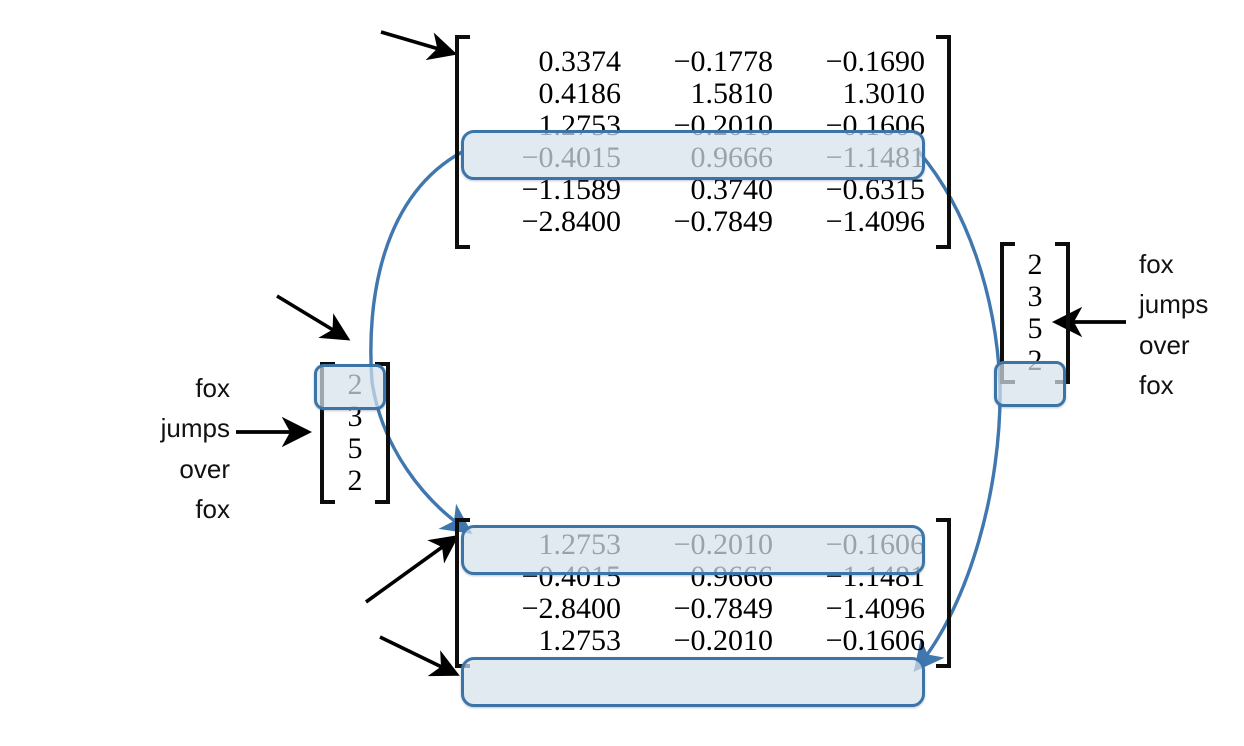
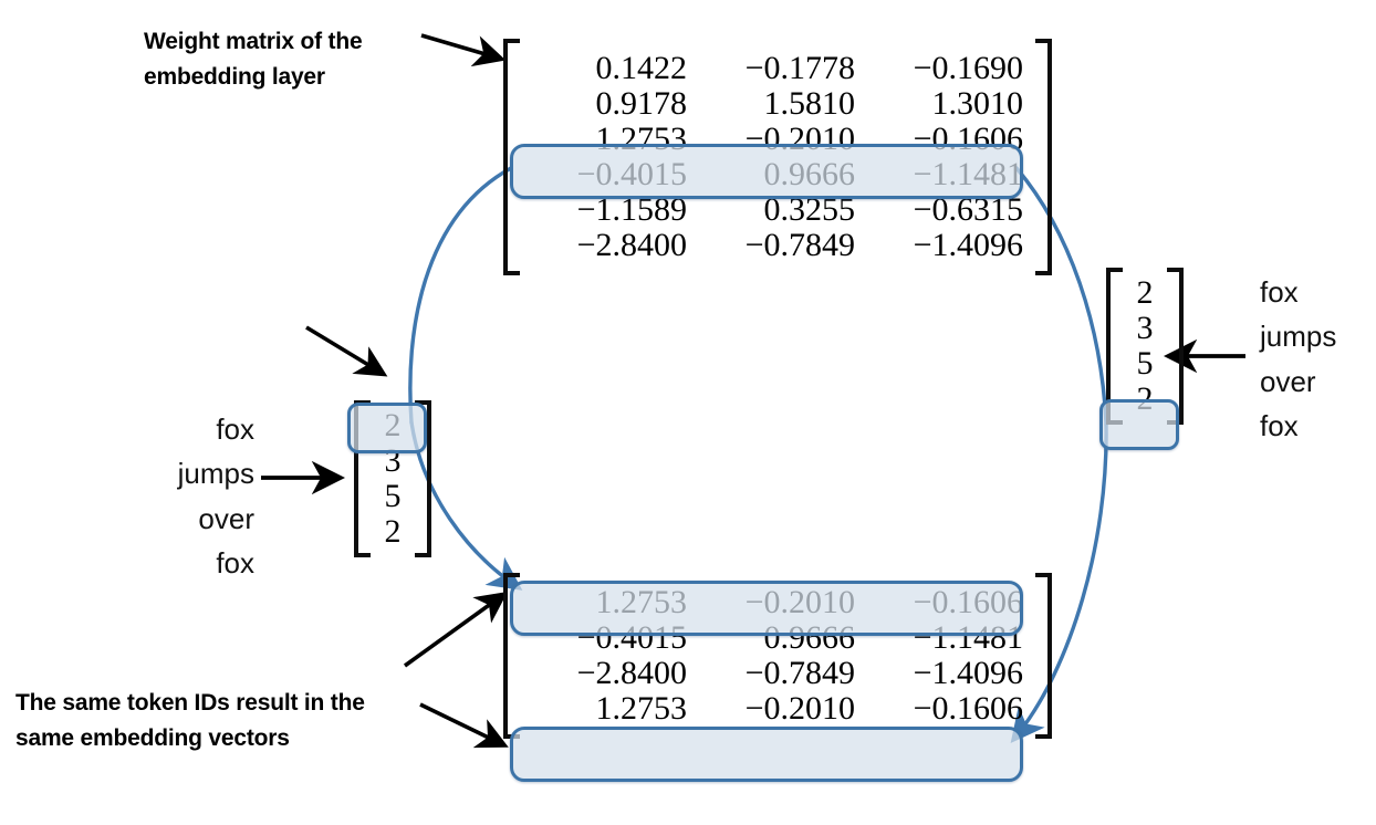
+ Weight matrix of the
+ embedding layer
+ The same token IDs result in the
+ same embedding vectors
  fox
  jumps
  over
  fox
  2
  3
  5
  2
  2
  3
  5
  2
  fox
  jumps
  over
  fox
- 0.3374	−0.1778	−0.1690
+ 0.1422	−0.1778	−0.1690
- 0.4186	1.5810	1.3010
+ 0.9178	1.5810	1.3010
  1.2753	−0.2010	−0.1606
  −0.4015	0.9666	−1.1481
- −1.1589	0.3740	−0.6315
+ −1.1589	0.3255	−0.6315
  −2.8400	−0.7849	−1.4096
  1.2753	−0.2010	−0.1606
  −0.4015	0.9666	−1.1481
  −2.8400	−0.7849	−1.4096
  1.2753	−0.2010	−0.1606
